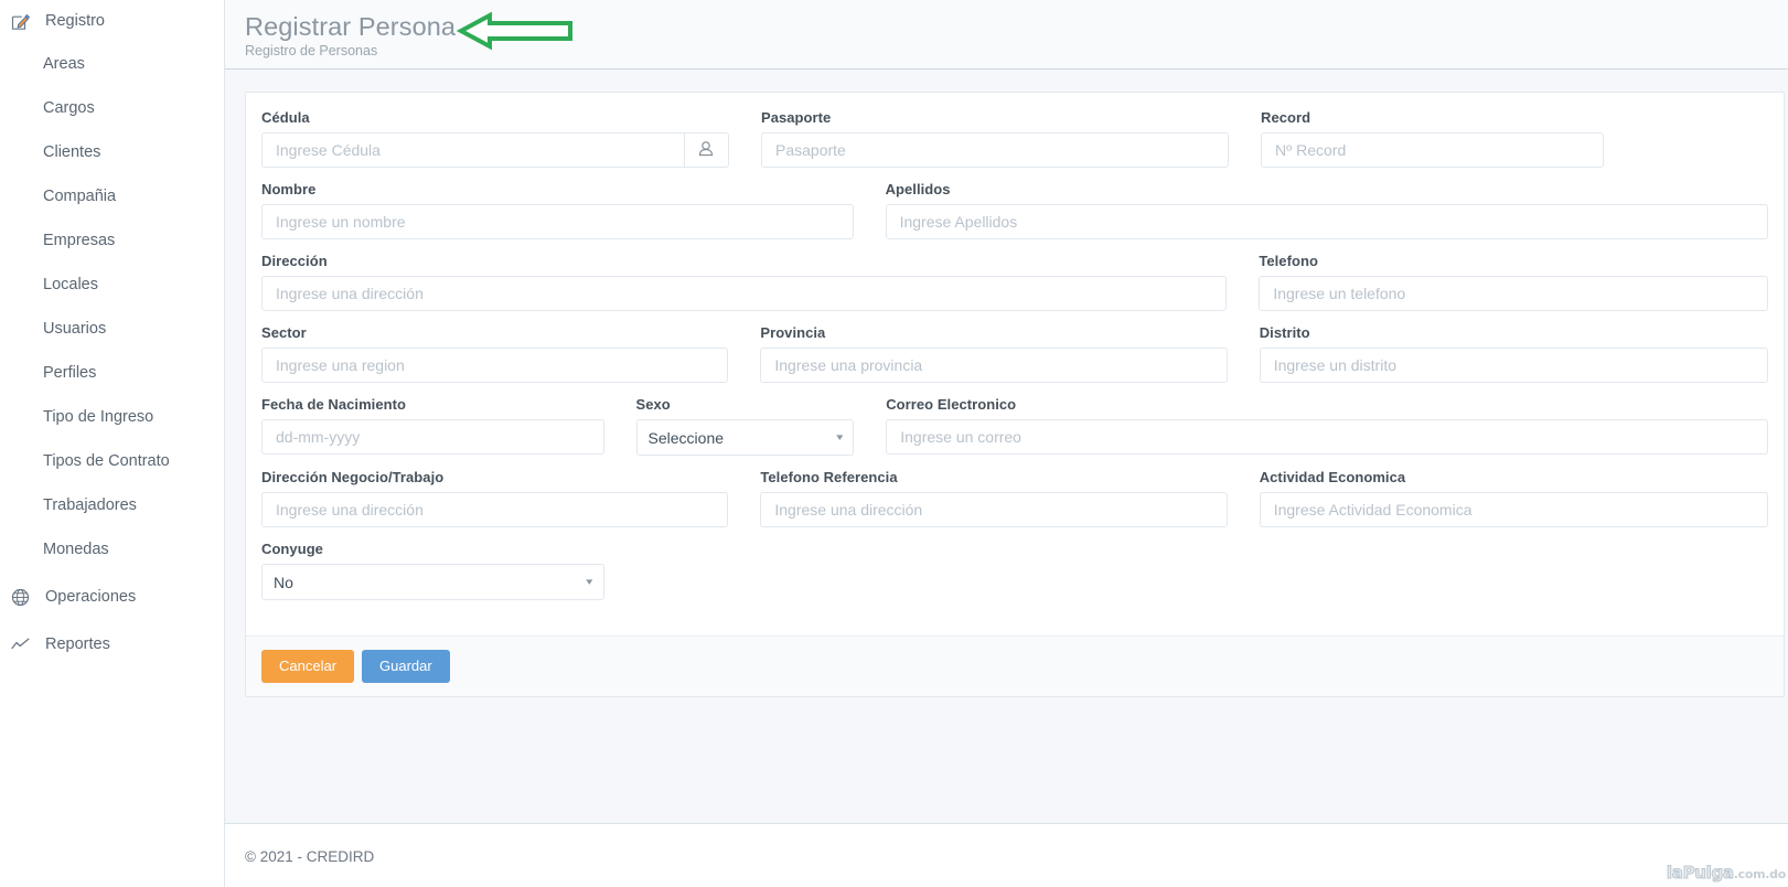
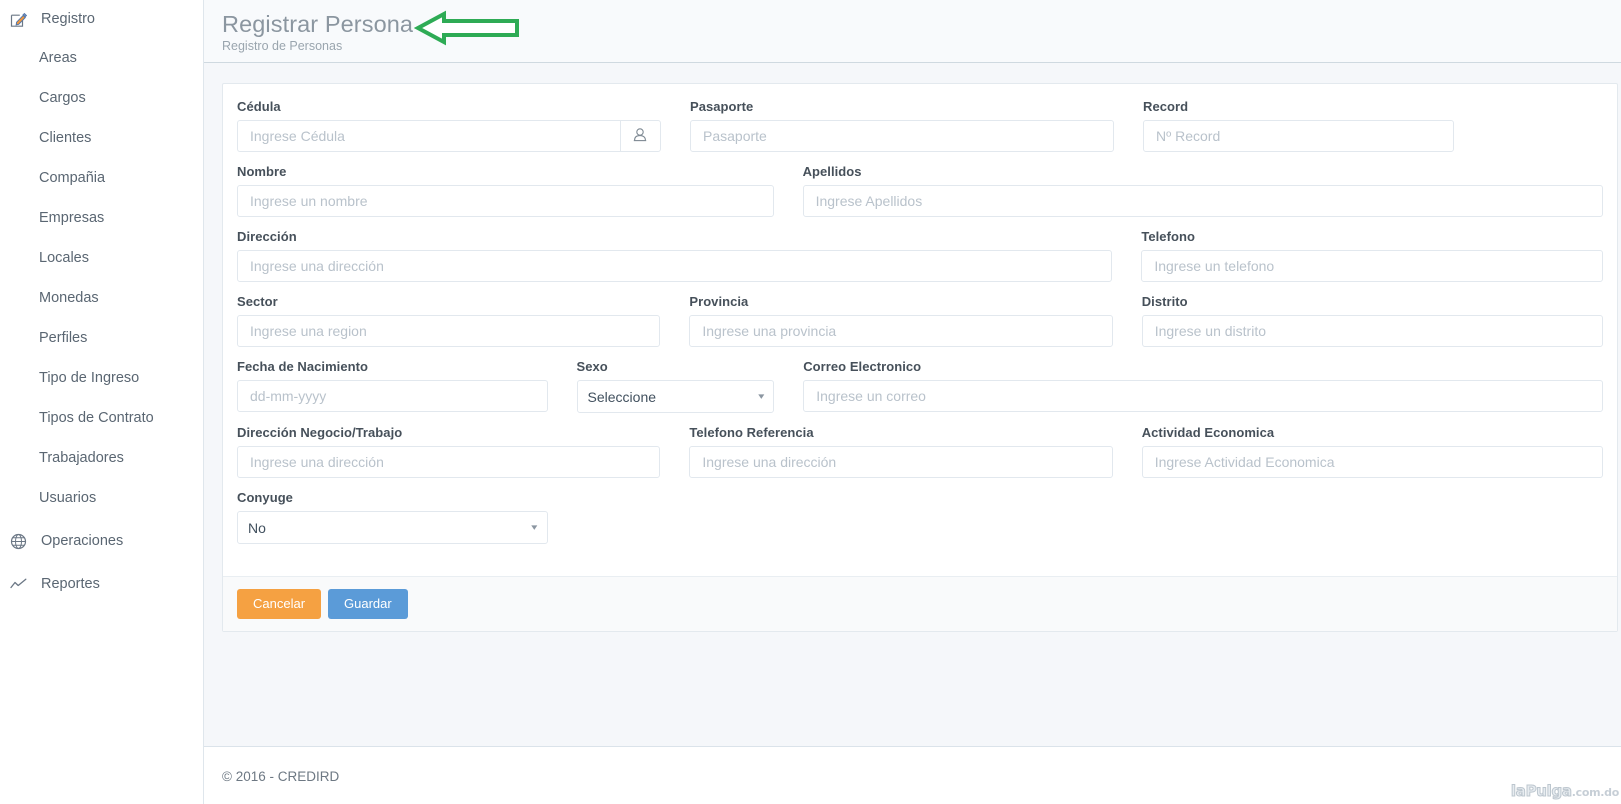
  Registro
  Areas
  Cargos
  Clientes
  Compañia
  Empresas
  Locales
- Usuarios
+ Monedas
  Perfiles
  Tipo de Ingreso
  Tipos de Contrato
  Trabajadores
- Monedas
+ Usuarios
  Operaciones
  Reportes
  Registrar Persona
  Registro de Personas
  Cédula
  Ingrese Cédula
  Pasaporte
  Pasaporte
  Record
  Nº Record
  Nombre
  Ingrese un nombre
  Apellidos
  Ingrese Apellidos
  Dirección
  Ingrese una dirección
  Telefono
  Ingrese un telefono
  Sector
  Ingrese una region
  Provincia
  Ingrese una provincia
  Distrito
  Ingrese un distrito
  Fecha de Nacimiento
  dd-mm-yyyy
  Sexo
  Seleccione
  ▾
  Correo Electronico
  Ingrese un correo
  Dirección Negocio/Trabajo
  Ingrese una dirección
  Telefono Referencia
  Ingrese una dirección
  Actividad Economica
  Ingrese Actividad Economica
  Conyuge
  No
  ▾
  Cancelar
  Guardar
- © 2021 - CREDIRD
+ © 2016 - CREDIRD
  laPulga.com.do
